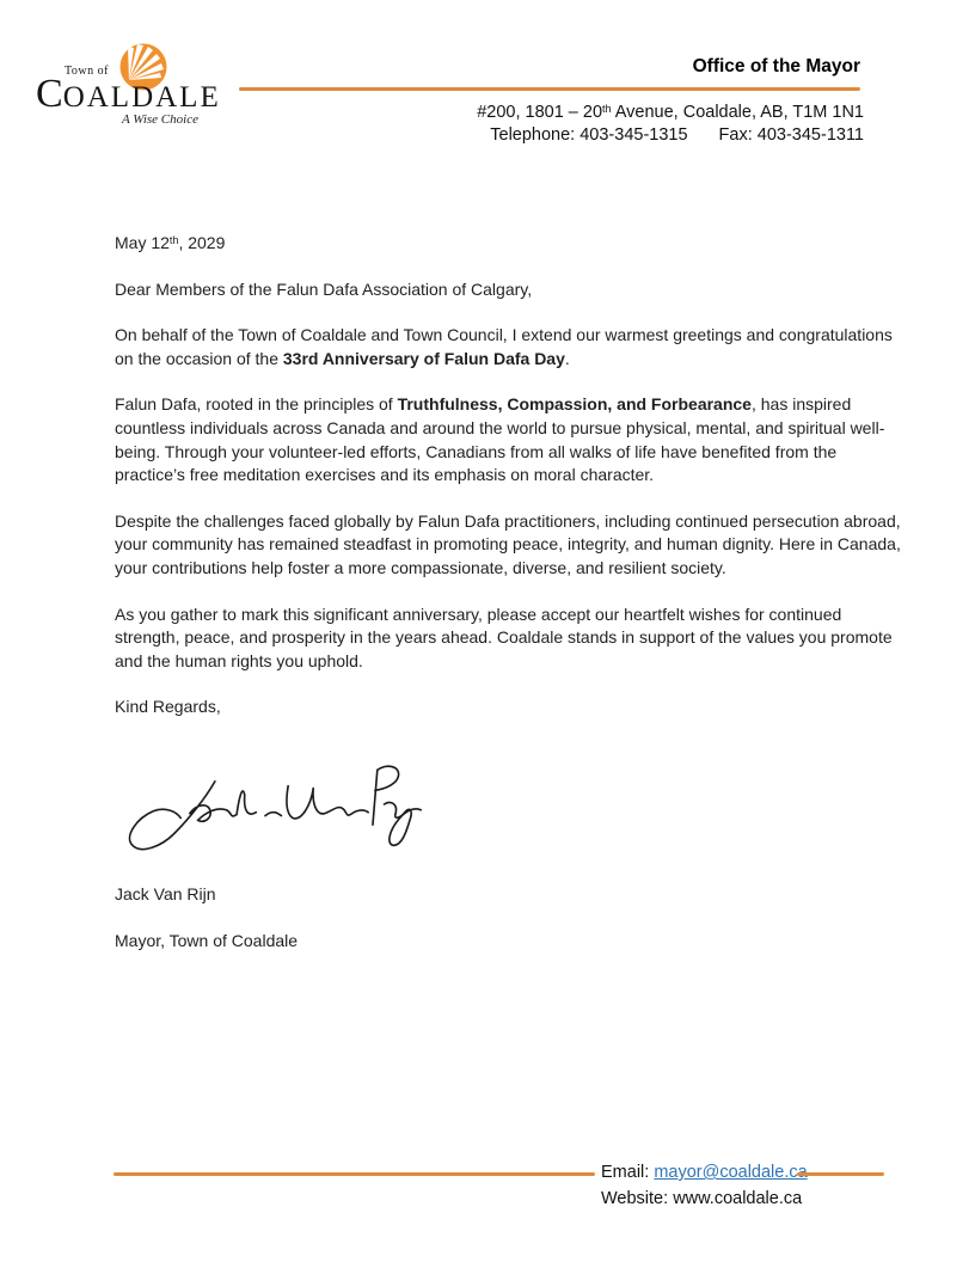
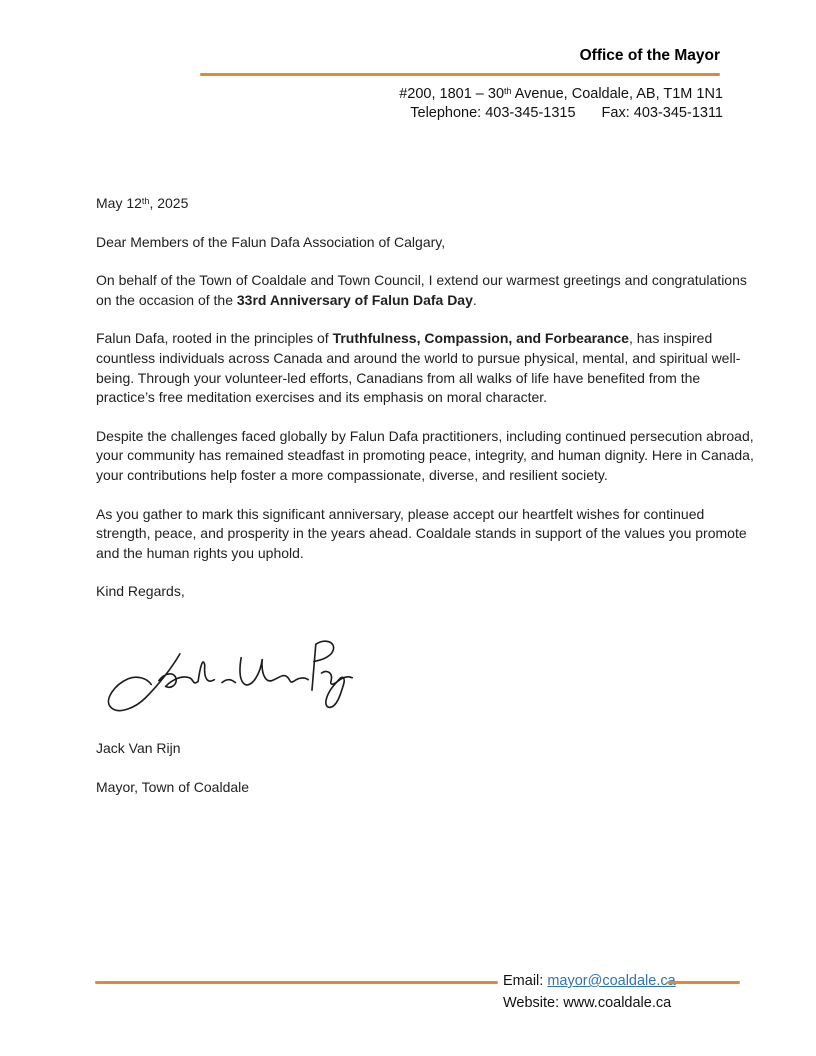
- Town of
- COALDALE
- A Wise Choice
  Office of the Mayor
- #200, 1801 – 20th Avenue, Coaldale, AB, T1M 1N1
+ #200, 1801 – 30th Avenue, Coaldale, AB, T1M 1N1
  Telephone: 403-345-1315 Fax: 403-345-1311
- May 12th, 2029
+ May 12th, 2025
  Dear Members of the Falun Dafa Association of Calgary,
  On behalf of the Town of Coaldale and Town Council, I extend our warmest greetings and congratulations on the occasion of the 33rd Anniversary of Falun Dafa Day.
  Falun Dafa, rooted in the principles of Truthfulness, Compassion, and Forbearance, has inspired countless individuals across Canada and around the world to pursue physical, mental, and spiritual well-being. Through your volunteer-led efforts, Canadians from all walks of life have benefited from the practice’s free meditation exercises and its emphasis on moral character.
  Despite the challenges faced globally by Falun Dafa practitioners, including continued persecution abroad, your community has remained steadfast in promoting peace, integrity, and human dignity. Here in Canada, your contributions help foster a more compassionate, diverse, and resilient society.
  As you gather to mark this significant anniversary, please accept our heartfelt wishes for continued strength, peace, and prosperity in the years ahead. Coaldale stands in support of the values you promote and the human rights you uphold.
  Kind Regards,
  Jack Van Rijn
  Mayor, Town of Coaldale
  Email: mayor@coaldale.c
  Website: www.coaldale.ca
